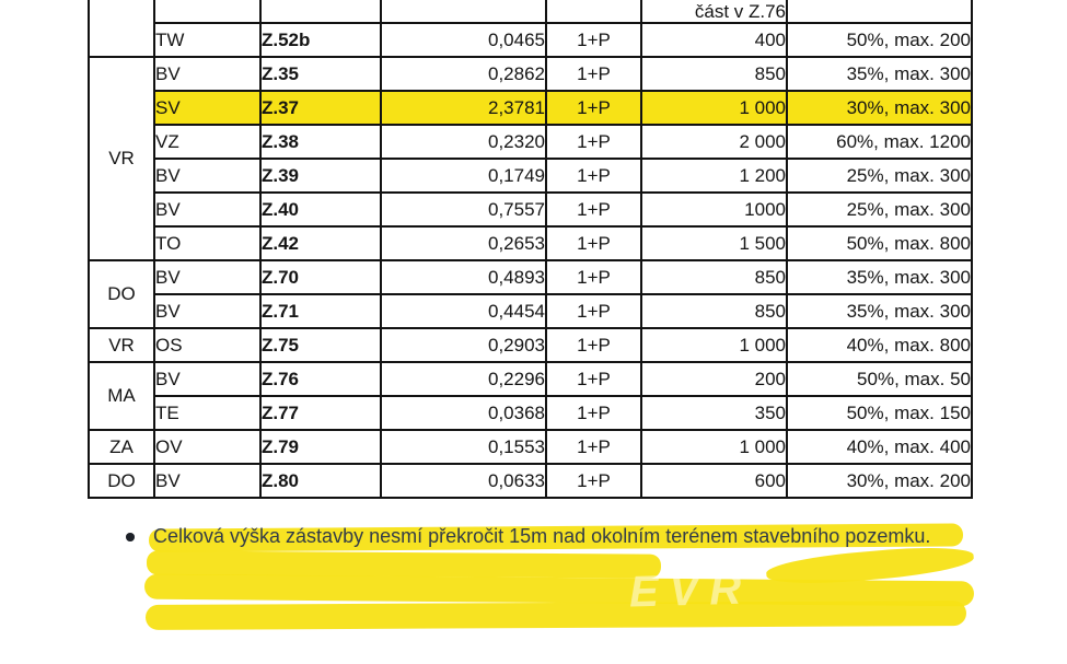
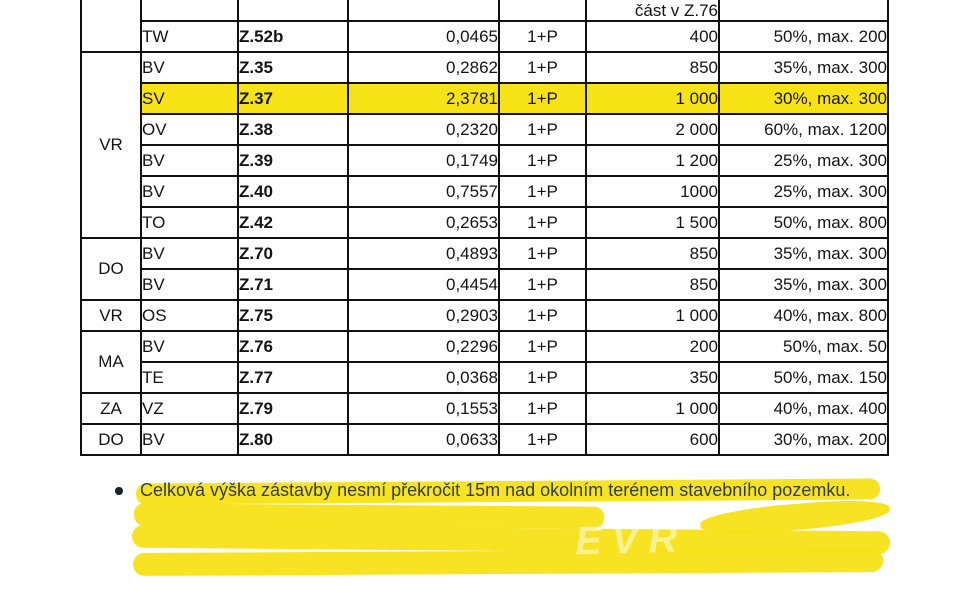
  					část v Z.76
  TW	Z.52b	0,0465	1+P	400	50%, max. 200
  VR	BV	Z.35	0,2862	1+P	850	35%, max. 300
  SV	Z.37	2,3781	1+P	1 000	30%, max. 300
- VZ	Z.38	0,2320	1+P	2 000	60%, max. 1200
+ OV	Z.38	0,2320	1+P	2 000	60%, max. 1200
  BV	Z.39	0,1749	1+P	1 200	25%, max. 300
  BV	Z.40	0,7557	1+P	1000	25%, max. 300
  TO	Z.42	0,2653	1+P	1 500	50%, max. 800
  DO	BV	Z.70	0,4893	1+P	850	35%, max. 300
  BV	Z.71	0,4454	1+P	850	35%, max. 300
  VR	OS	Z.75	0,2903	1+P	1 000	40%, max. 800
  MA	BV	Z.76	0,2296	1+P	200	50%, max. 50
  TE	Z.77	0,0368	1+P	350	50%, max. 150
- ZA	OV	Z.79	0,1553	1+P	1 000	40%, max. 400
+ ZA	VZ	Z.79	0,1553	1+P	1 000	40%, max. 400
  DO	BV	Z.80	0,0633	1+P	600	30%, max. 200
  Celková výška zástavby nesmí překročit 15m nad okolním terénem stavebního pozemku.
